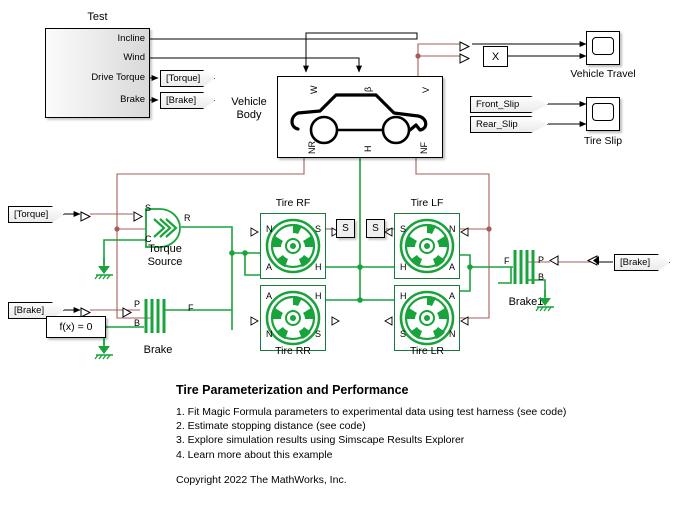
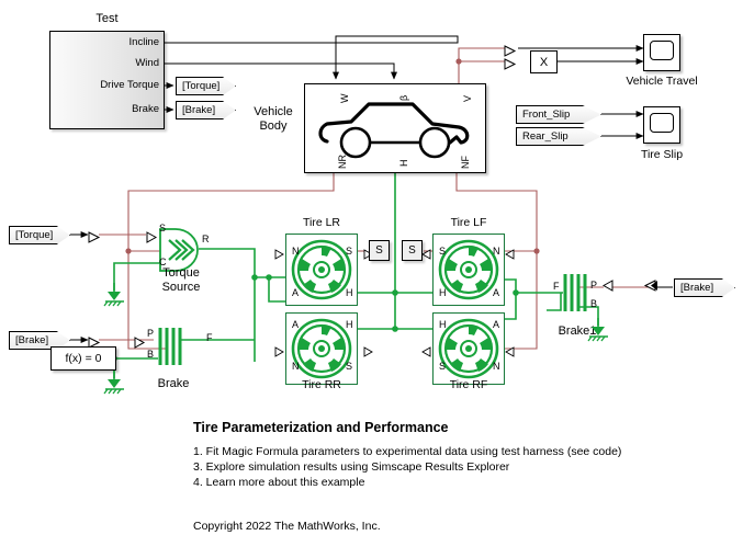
  Test
  Incline
  Wind
  Drive Torque
  Brake
  [Torque]
  [Brake]
  Vehicle
  Body
  X
  Vehicle Travel
  Front_Slip
  Rear_Slip
  Tire Slip
- Tire RF
+ Tire LR
  N
  S
  A
  H
  S
  Tire LF
  S
  N
  H
  A
  S
  Tire RR
  A
  H
  N
  S
- Tire LR
+ Tire RF
  H
  A
  S
  N
  [Torque]
  S
  C
  R
  Torque
  Source
  [Brake]
  P
  B
  F
  Brake
  f(x) = 0
  F
  P
  B
  Brake1
  [Brake]
  Tire Parameterization and Performance
  1. Fit Magic Formula parameters to experimental data using test harness (see code)
- 2. Estimate stopping distance (see code)
  3. Explore simulation results using Simscape Results Explorer
  4. Learn more about this example
  Copyright 2022 The MathWorks, Inc.
